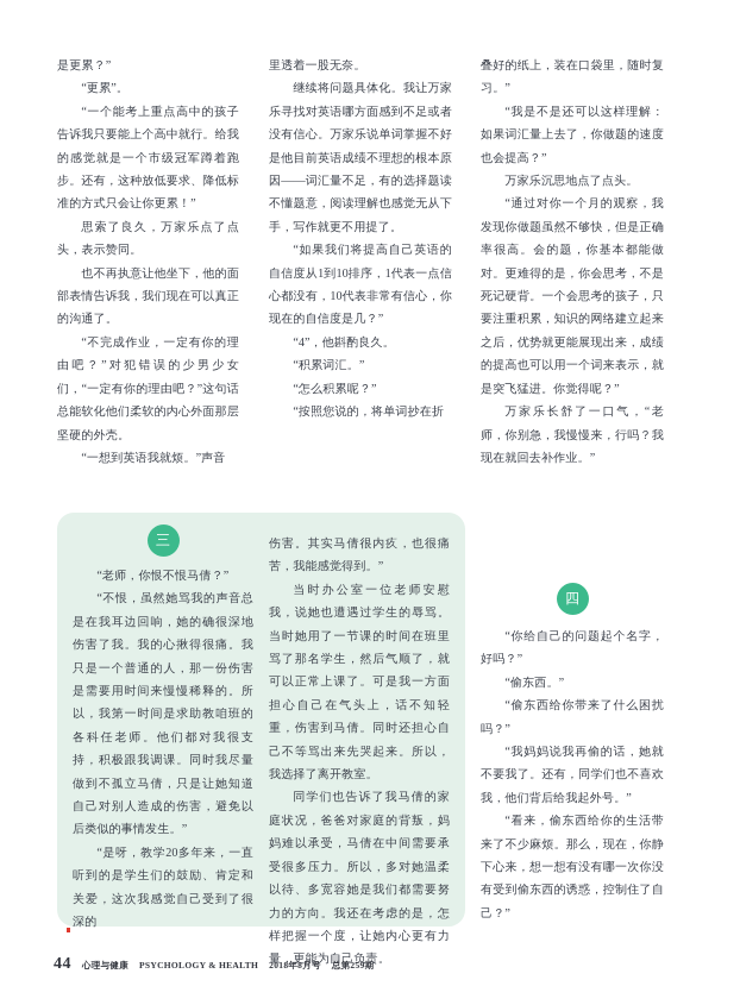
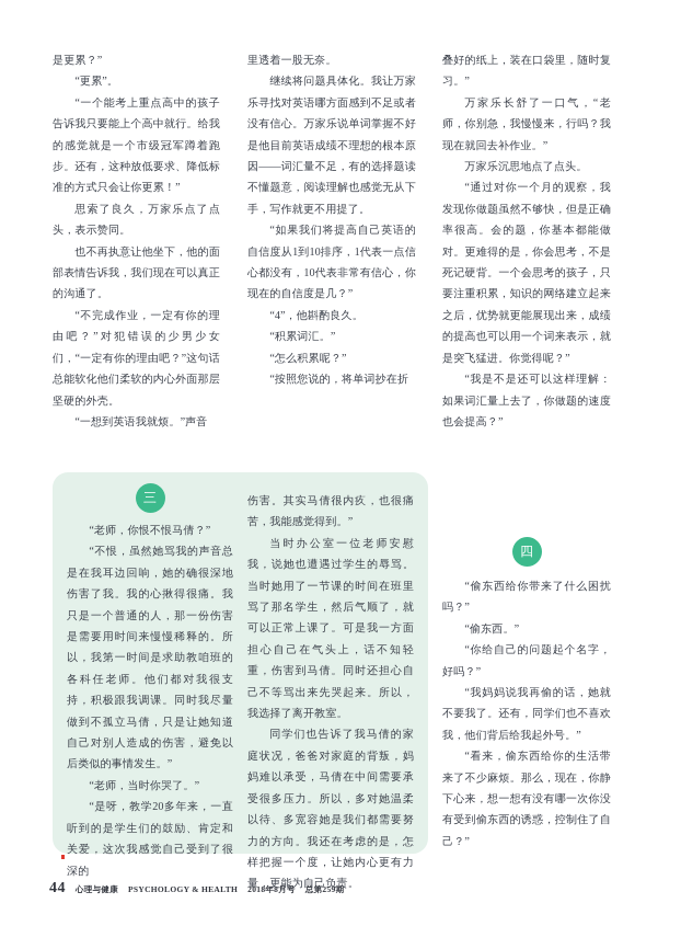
  是更累？”
  “更累”。
  “一个能考上重点高中的孩子告诉我只要能上个高中就行。给我的感觉就是一个市级冠军蹲着跑步。还有，这种放低要求、降低标准的方式只会让你更累！”
  思索了良久，万家乐点了点头，表示赞同。
  也不再执意让他坐下，他的面部表情告诉我，我们现在可以真正的沟通了。
  “不完成作业，一定有你的理由吧？”对犯错误的少男少女们，“一定有你的理由吧？”这句话总能软化他们柔软的内心外面那层坚硬的外壳。
  “一想到英语我就烦。”声音
  里透着一股无奈。
  继续将问题具体化。我让万家乐寻找对英语哪方面感到不足或者没有信心。万家乐说单词掌握不好是他目前英语成绩不理想的根本原因——词汇量不足，有的选择题读不懂题意，阅读理解也感觉无从下手，写作就更不用提了。
  “如果我们将提高自己英语的自信度从1到10排序，1代表一点信心都没有，10代表非常有信心，你现在的自信度是几？”
  “4”，他斟酌良久。
  “积累词汇。”
  “怎么积累呢？”
  “按照您说的，将单词抄在折
  叠好的纸上，装在口袋里，随时复习。”
- “我是不是还可以这样理解：如果词汇量上去了，你做题的速度也会提高？”
+ 万家乐长舒了一口气，“老师，你别急，我慢慢来，行吗？我现在就回去补作业。”
  万家乐沉思地点了点头。
  “通过对你一个月的观察，我发现你做题虽然不够快，但是正确率很高。会的题，你基本都能做对。更难得的是，你会思考，不是死记硬背。一个会思考的孩子，只要注重积累，知识的网络建立起来之后，优势就更能展现出来，成绩的提高也可以用一个词来表示，就是突飞猛进。你觉得呢？”
- 万家乐长舒了一口气，“老师，你别急，我慢慢来，行吗？我现在就回去补作业。”
+ “我是不是还可以这样理解：如果词汇量上去了，你做题的速度也会提高？”
  三
  “老师，你恨不恨马倩？”
  “不恨，虽然她骂我的声音总是在我耳边回响，她的确很深地伤害了我。我的心揪得很痛。我只是一个普通的人，那一份伤害是需要用时间来慢慢稀释的。所以，我第一时间是求助教咱班的各科任老师。他们都对我很支持，积极跟我调课。同时我尽量做到不孤立马倩，只是让她知道自己对别人造成的伤害，避免以后类似的事情发生。”
+ “老师，当时你哭了。”
  “是呀，教学20多年来，一直听到的是学生们的鼓励、肯定和关爱，这次我感觉自己受到了很深的
  伤害。其实马倩很内疚，也很痛苦，我能感觉得到。”
  当时办公室一位老师安慰我，说她也遭遇过学生的辱骂。当时她用了一节课的时间在班里骂了那名学生，然后气顺了，就可以正常上课了。可是我一方面担心自己在气头上，话不知轻重，伤害到马倩。同时还担心自己不等骂出来先哭起来。所以，我选择了离开教室。
  同学们也告诉了我马倩的家庭状况，爸爸对家庭的背叛，妈妈难以承受，马倩在中间需要承受很多压力。所以，多对她温柔以待、多宽容她是我们都需要努力的方向。我还在考虑的是，怎样把握一个度，让她内心更有力量，更能为自己负责。
  四
- “你给自己的问题起个名字，好吗？”
+ “偷东西给你带来了什么困扰吗？”
  “偷东西。”
- “偷东西给你带来了什么困扰吗？”
+ “你给自己的问题起个名字，好吗？”
  “我妈妈说我再偷的话，她就不要我了。还有，同学们也不喜欢我，他们背后给我起外号。”
  “看来，偷东西给你的生活带来了不少麻烦。那么，现在，你静下心来，想一想有没有哪一次你没有受到偷东西的诱惑，控制住了自己？”
  44
  心理与健康
  PSYCHOLOGY & HEALTH
  2018年8月号
  总第259期
